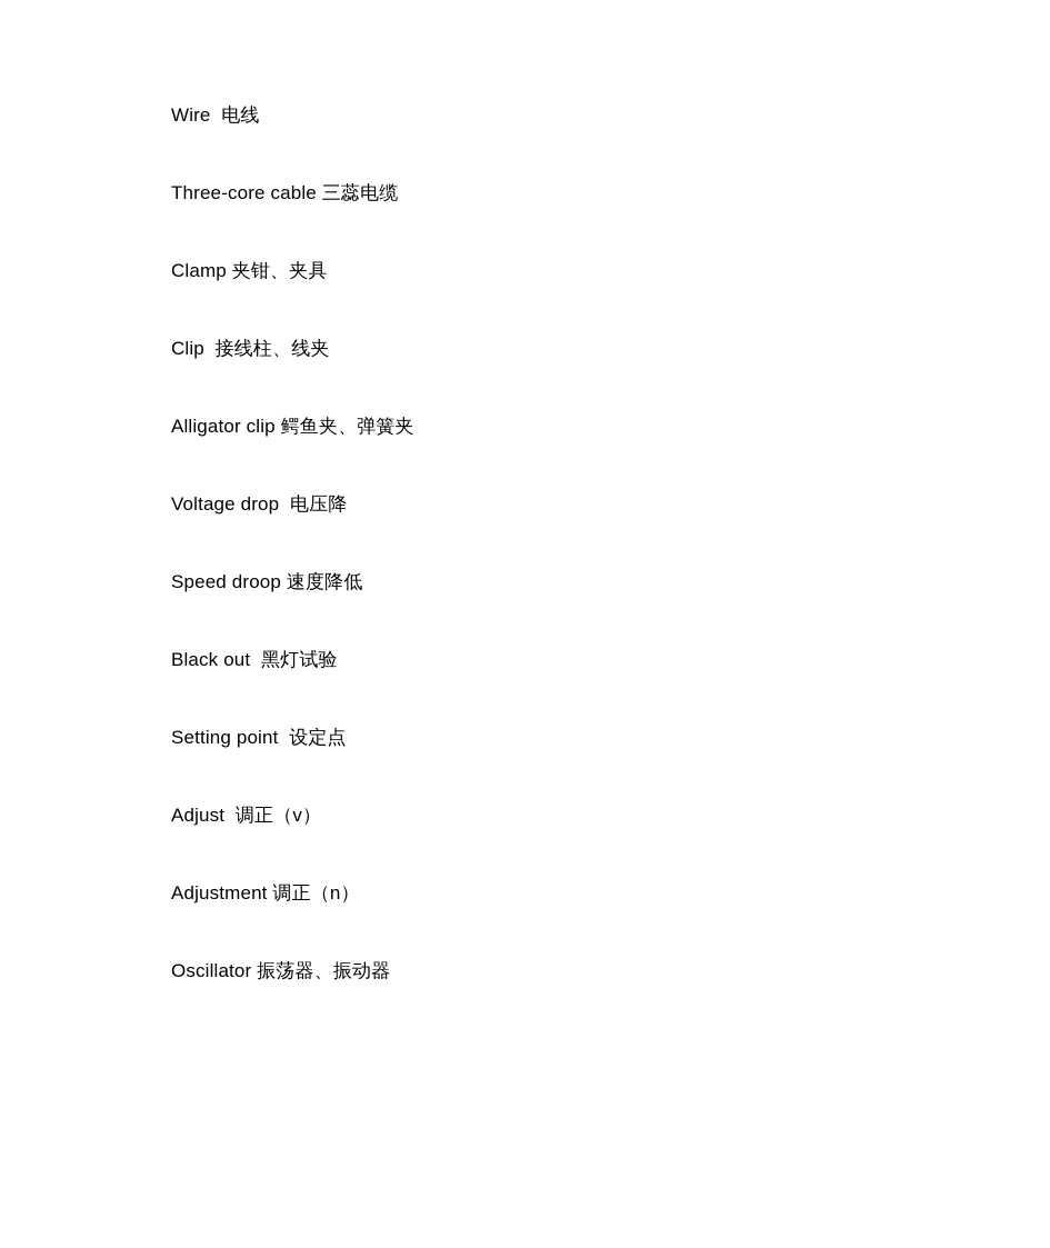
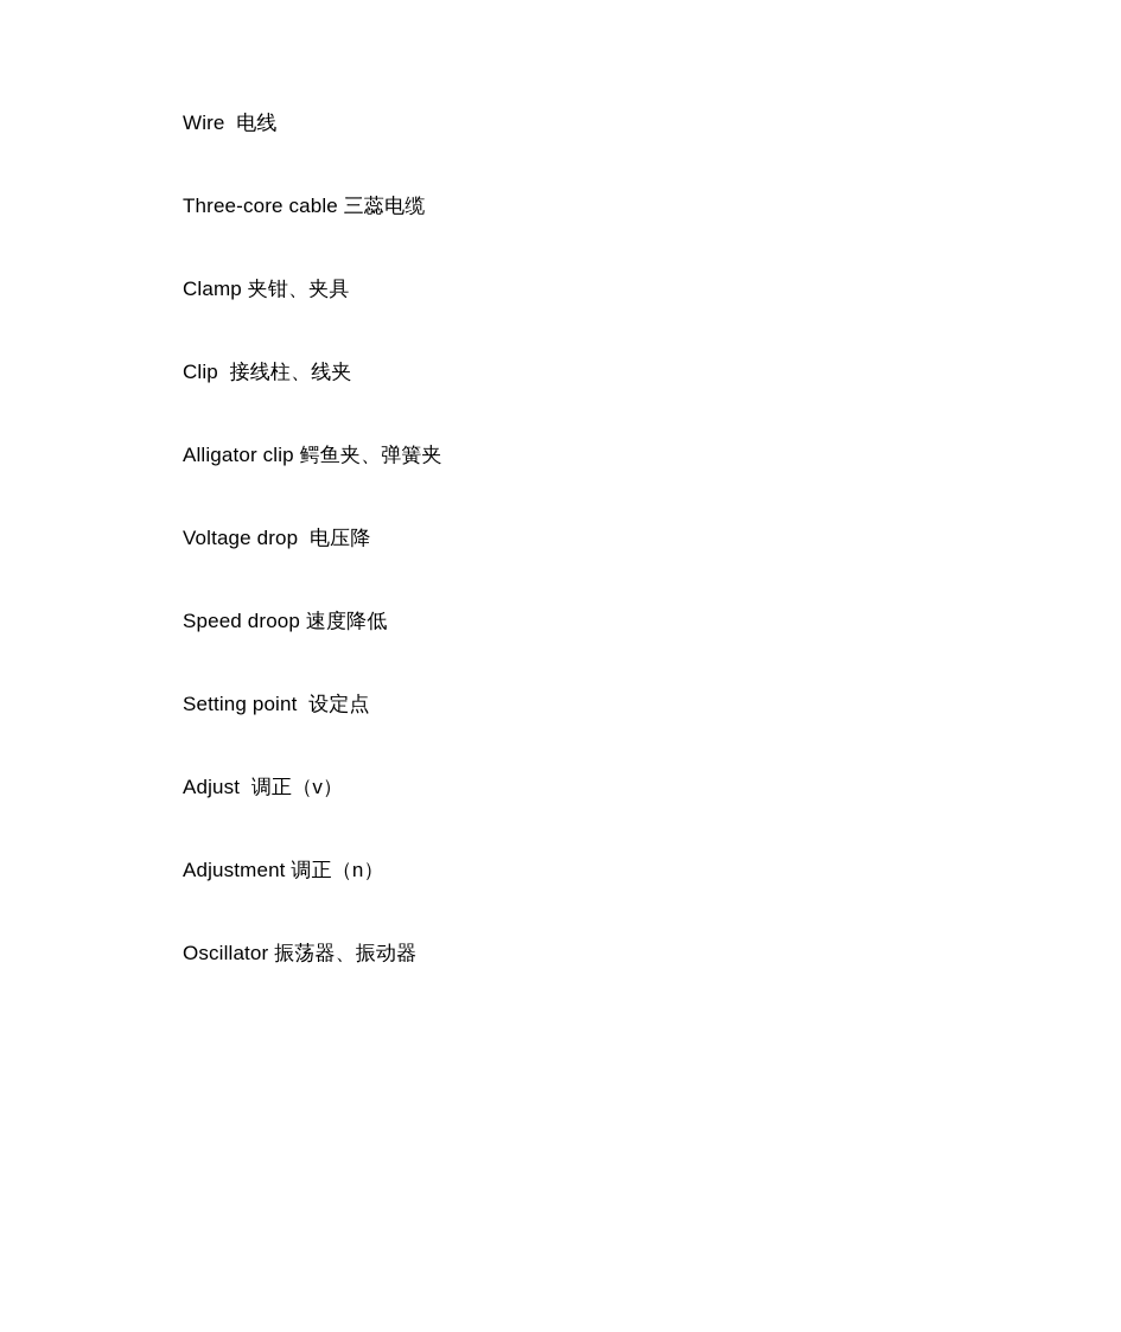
  Wire 电线
  Three-core cable 三蕊电缆
  Clamp 夹钳、夹具
  Clip 接线柱、线夹
  Alligator clip 鳄鱼夹、弹簧夹
  Voltage drop 电压降
  Speed droop 速度降低
- Black out 黑灯试验
  Setting point 设定点
  Adjust 调正（v）
  Adjustment 调正（n）
  Oscillator 振荡器、振动器
